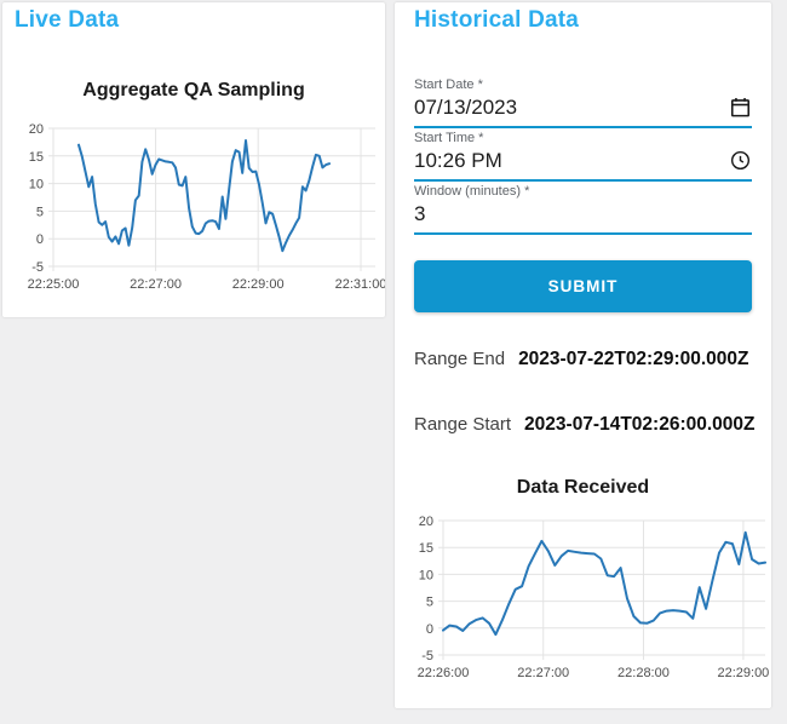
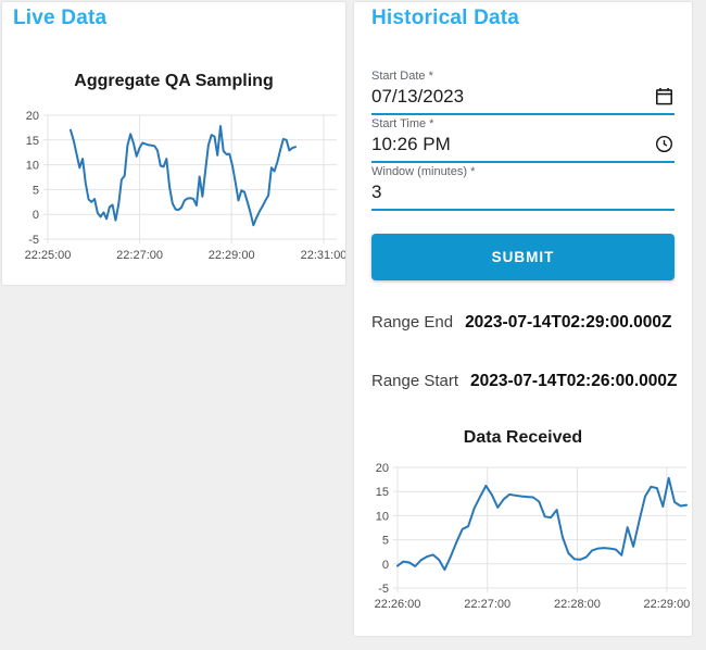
  Live Data
  Aggregate QA Sampling
  20
  15
  10
  5
  0
  -5
  22:25:00
  22:27:00
  22:29:00
  22:31:00
  Historical Data
  Start Date *
  07/13/2023
  Start Time *
  10:26 PM
  Window (minutes) *
  3
  SUBMIT
  Range End
- 2023-07-22T02:29:00.000Z
+ 2023-07-14T02:29:00.000Z
  Range Start
  2023-07-14T02:26:00.000Z
  Data Received
  20
  15
  10
  5
  0
  -5
  22:26:00
  22:27:00
  22:28:00
  22:29:00
